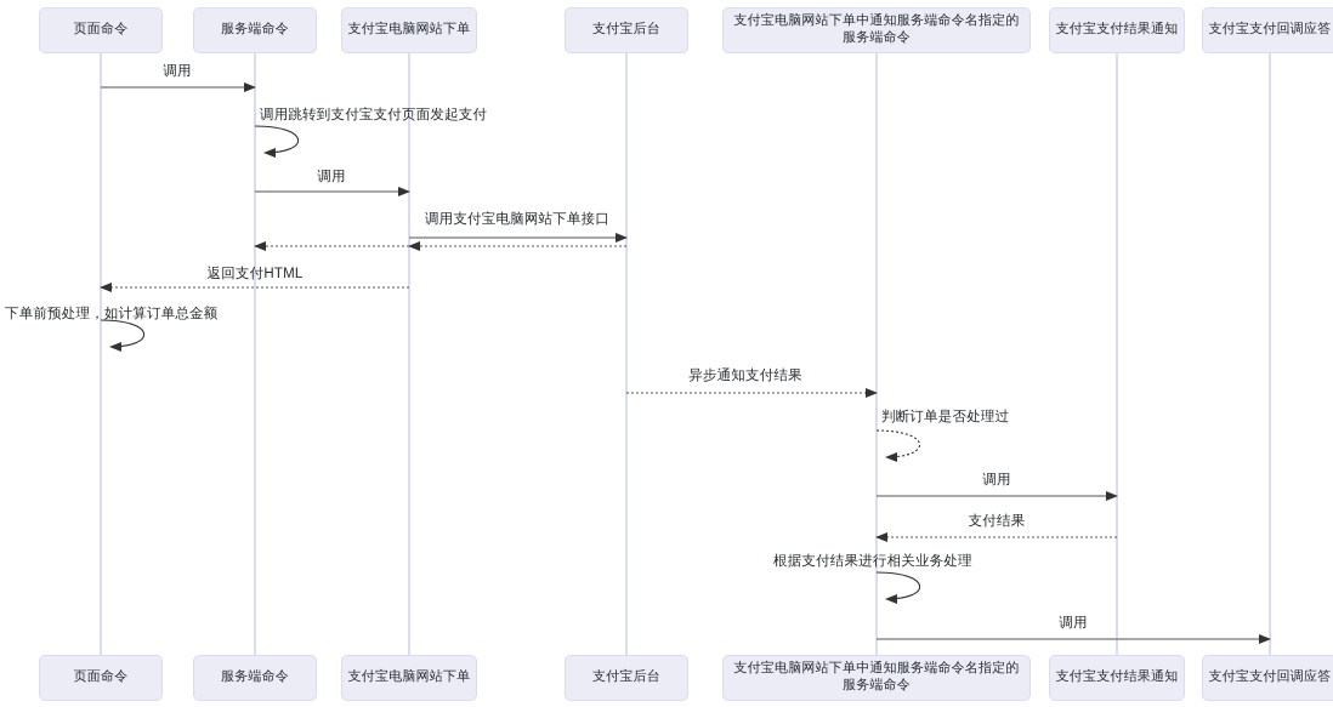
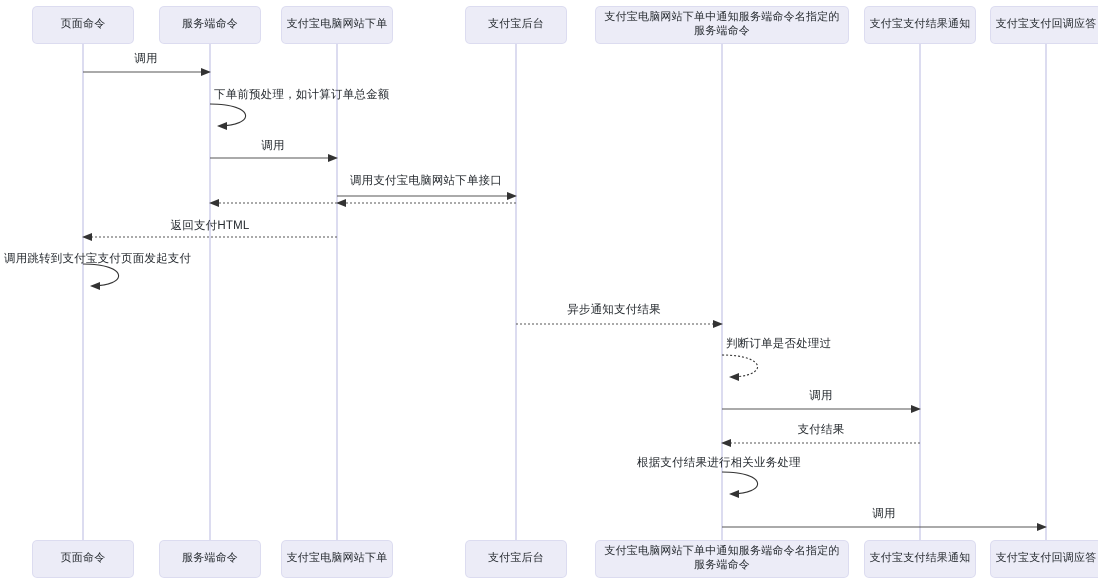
  页面命令
  服务端命令
  支付宝电脑网站下单
  支付宝后台
  支付宝电脑网站下单中通知服务端命令名指定的服务端命令
  支付宝支付结果通知
  支付宝支付回调应答
  页面命令
  服务端命令
  支付宝电脑网站下单
  支付宝后台
  支付宝电脑网站下单中通知服务端命令名指定的服务端命令
  支付宝支付结果通知
  支付宝支付回调应答
  调用
- 调用跳转到支付宝支付页面发起支付
+ 下单前预处理，如计算订单总金额
  调用
  调用支付宝电脑网站下单接口
  返回支付HTML
- 下单前预处理，如计算订单总金额
+ 调用跳转到支付宝支付页面发起支付
  异步通知支付结果
  判断订单是否处理过
  调用
  支付结果
  根据支付结果进行相关业务处理
  调用
